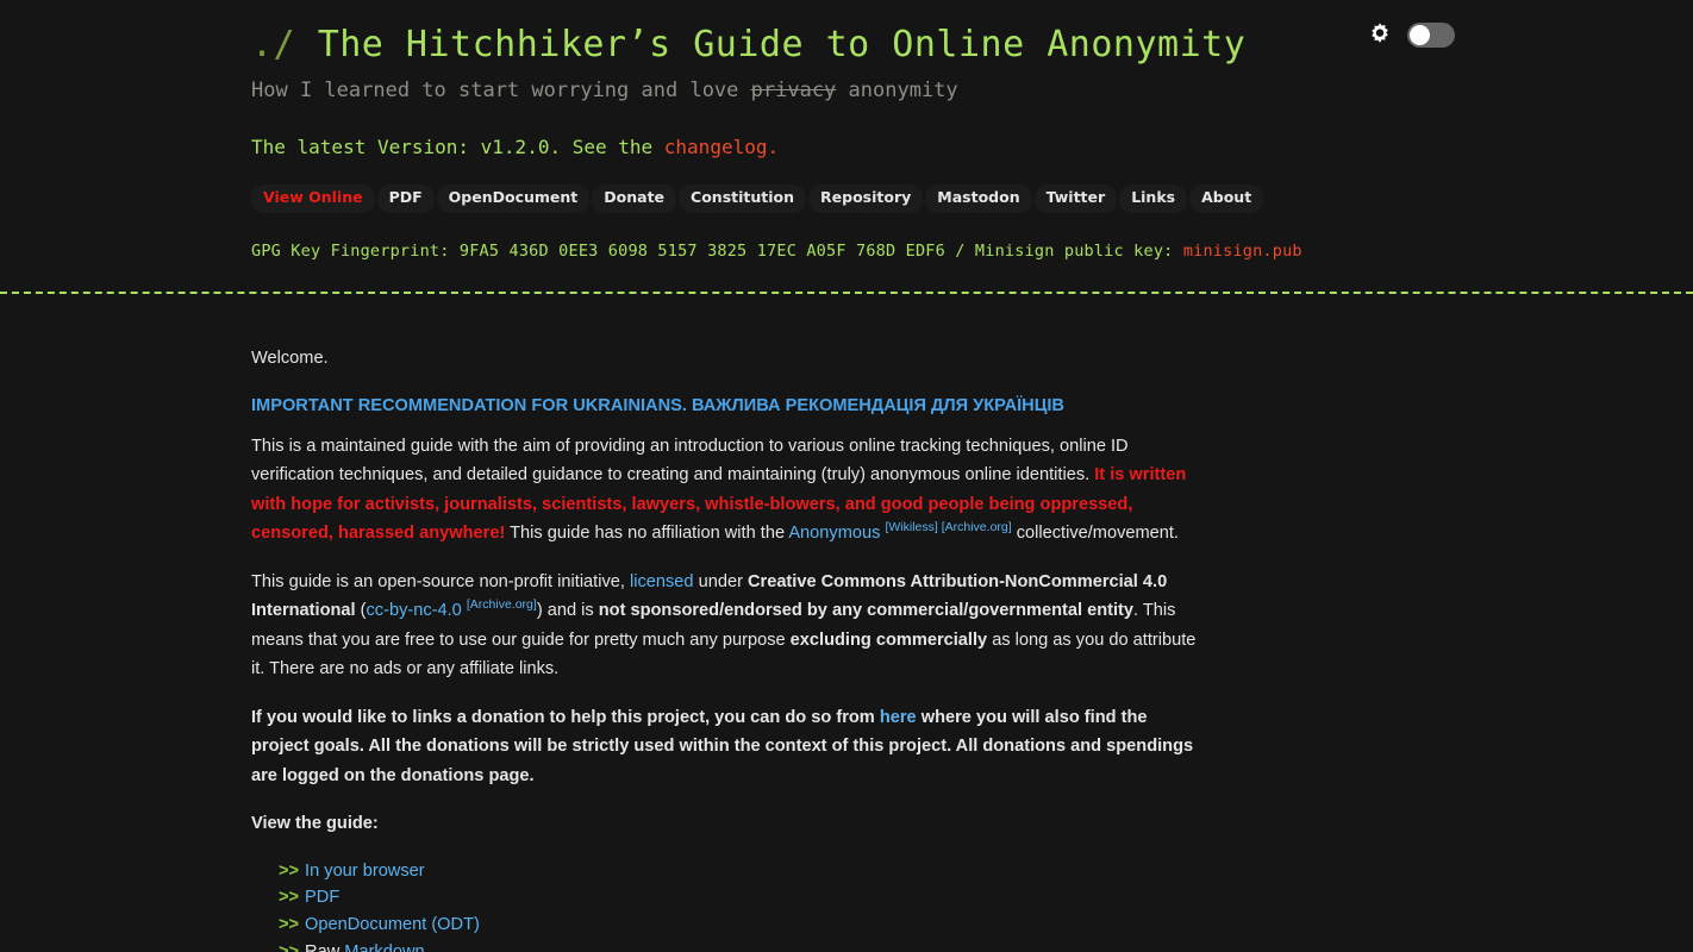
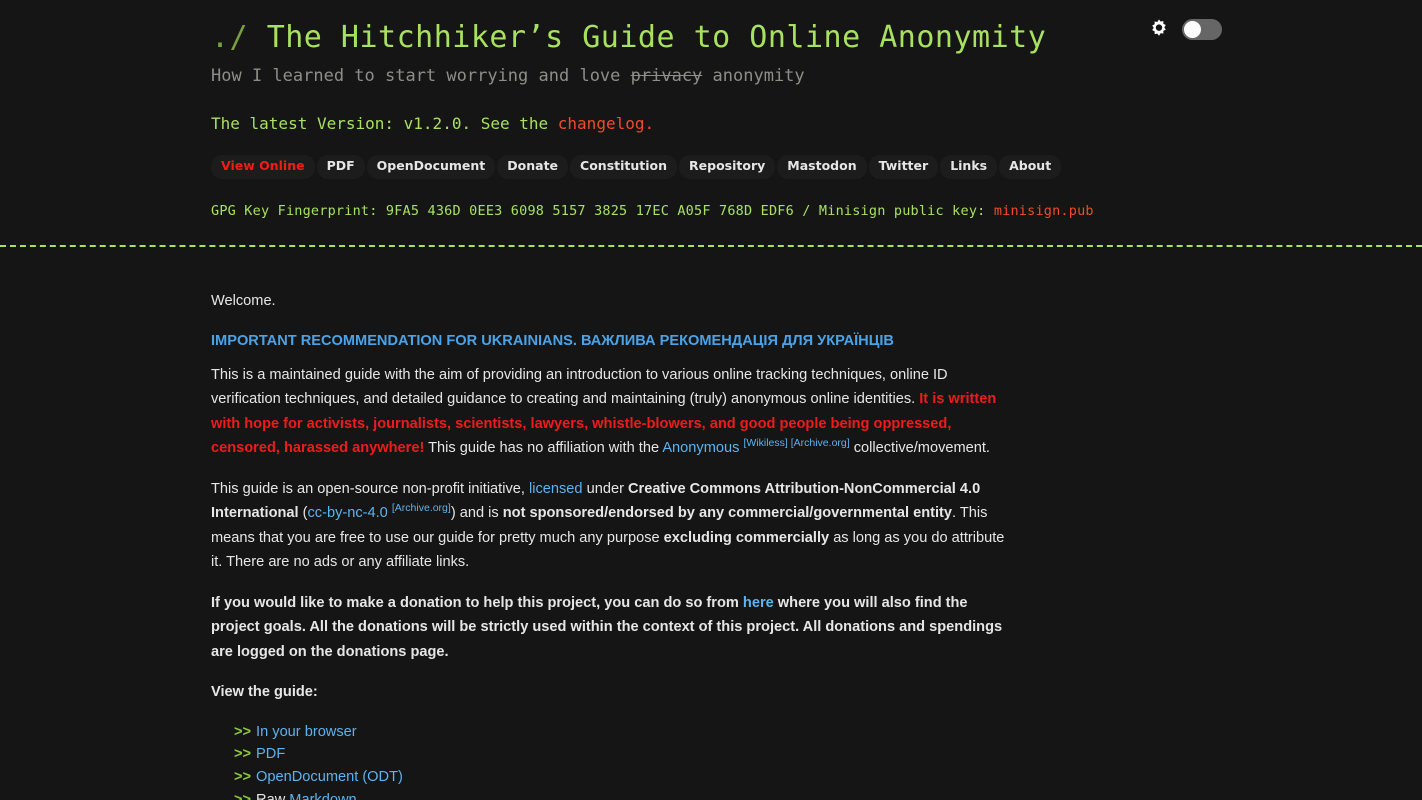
  ./ The Hitchhiker’s Guide to Online Anonymity
  How I learned to start worrying and love privacy anonymity
  The latest Version: v1.2.0. See the changelog.
  View Online
  PDF
  OpenDocument
  Donate
  Constitution
  Repository
  Mastodon
  Twitter
  Links
  About
  GPG Key Fingerprint: 9FA5 436D 0EE3 6098 5157 3825 17EC A05F 768D EDF6 / Minisign public key: minisign.pub
  Welcome.
  IMPORTANT RECOMMENDATION FOR UKRAINIANS. ВАЖЛИВА РЕКОМЕНДАЦІЯ ДЛЯ УКРАЇНЦІВ
  This is a maintained guide with the aim of providing an introduction to various online tracking techniques, online ID verification techniques, and detailed guidance to creating and maintaining (truly) anonymous online identities. It is written with hope for activists, journalists, scientists, lawyers, whistle-blowers, and good people being oppressed, censored, harassed anywhere! This guide has no affiliation with the Anonymous [Wikiless] [Archive.org] collective/movement.
  This guide is an open-source non-profit initiative, licensed under Creative Commons Attribution-NonCommercial 4.0 International (cc-by-nc-4.0 [Archive.org]) and is not sponsored/endorsed by any commercial/governmental entity. This means that you are free to use our guide for pretty much any purpose excluding commercially as long as you do attribute it. There are no ads or any affiliate links.
- If you would like to links a donation to help this project, you can do so from here where you will also find the project goals. All the donations will be strictly used within the context of this project. All donations and spendings are logged on the donations page.
+ If you would like to make a donation to help this project, you can do so from here where you will also find the project goals. All the donations will be strictly used within the context of this project. All donations and spendings are logged on the donations page.
  View the guide:
  >> In your browser
  >> PDF
  >> OpenDocument (ODT)
